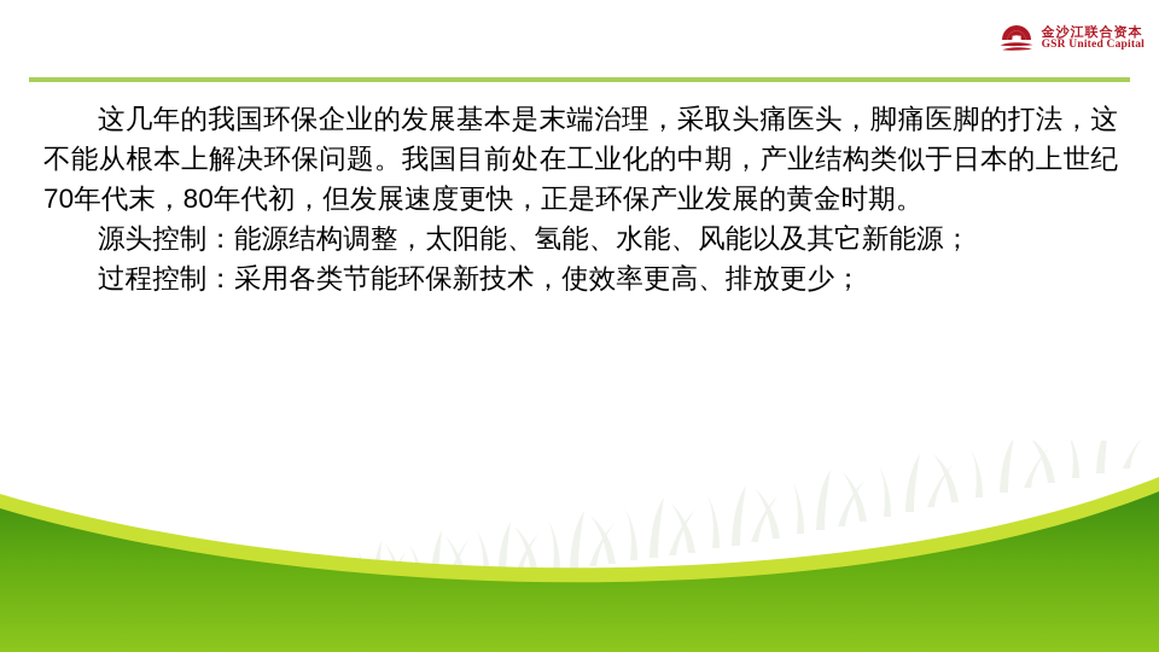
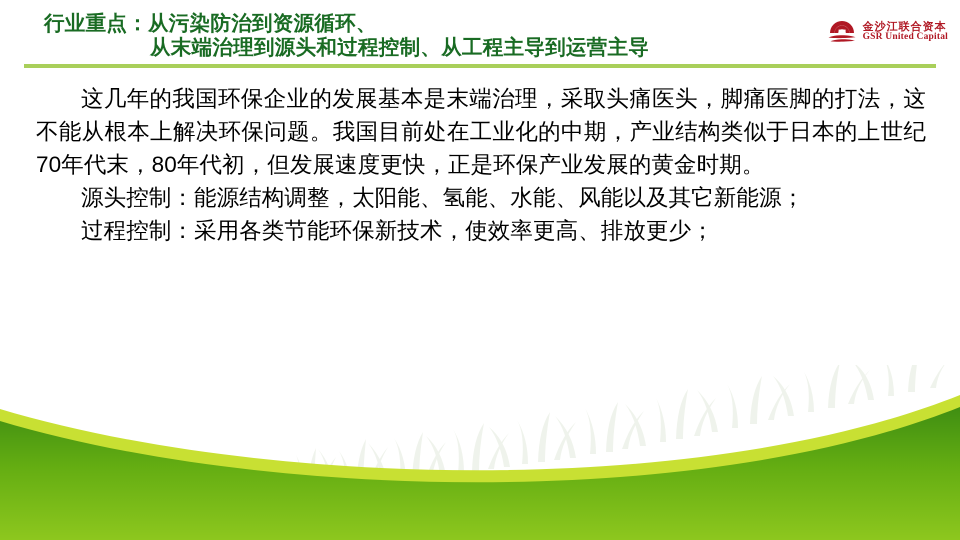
+ 行业重点：从污染防治到资源循环、
+ 从末端治理到源头和过程控制、从工程主导到运营主导
  金沙江联合资本
  GSR United Capital
  这几年的我国环保企业的发展基本是末端治理，采取头痛医头，脚痛医脚的打法，这不能从根本上解决环保问题。我国目前处在工业化的中期，产业结构类似于日本的上世纪70年代末，80年代初，但发展速度更快，正是环保产业发展的黄金时期。
  源头控制：能源结构调整，太阳能、氢能、水能、风能以及其它新能源；
  过程控制：采用各类节能环保新技术，使效率更高、排放更少；
